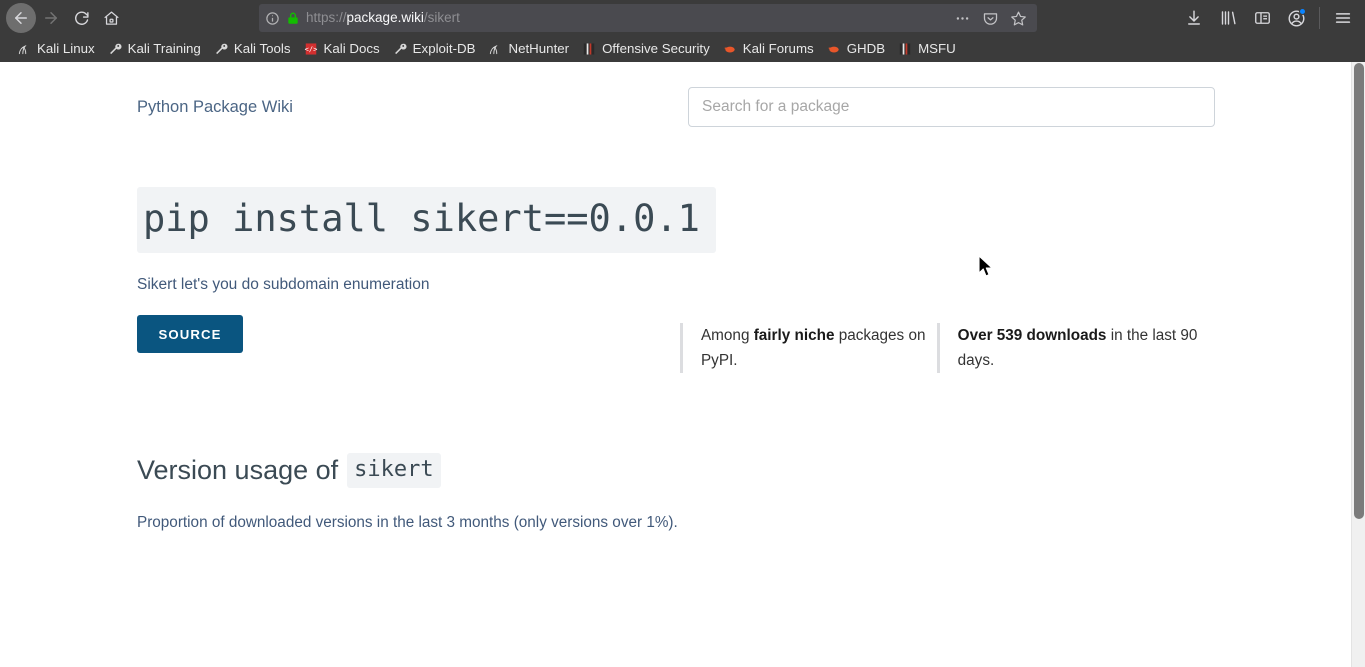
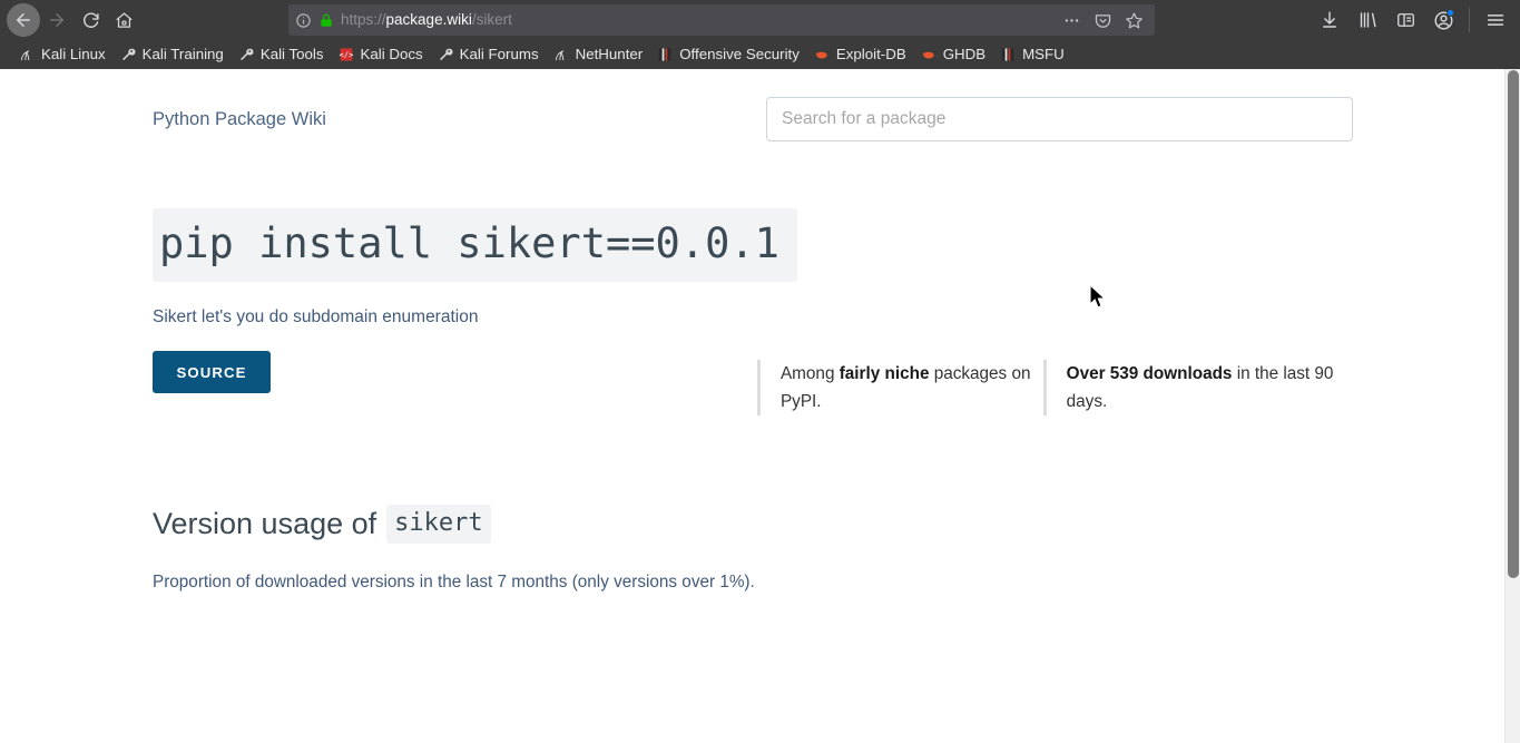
  https://package.wiki/sikert
  Kali Linux
  Kali Training
  Kali Tools
  </>
  Kali Docs
- Exploit-DB
+ Kali Forums
  NetHunter
  Offensive Security
- Kali Forums
+ Exploit-DB
  GHDB
  MSFU
  Python Package Wiki
  Search for a package
  pip install sikert==0.0.1
  Sikert let's you do subdomain enumeration
  SOURCE
  Among fairly niche packages on PyPI.
  Over 539 downloads in the last 90 days.
  Version usage of
  sikert
- Proportion of downloaded versions in the last 3 months (only versions over 1%).
+ Proportion of downloaded versions in the last 7 months (only versions over 1%).
